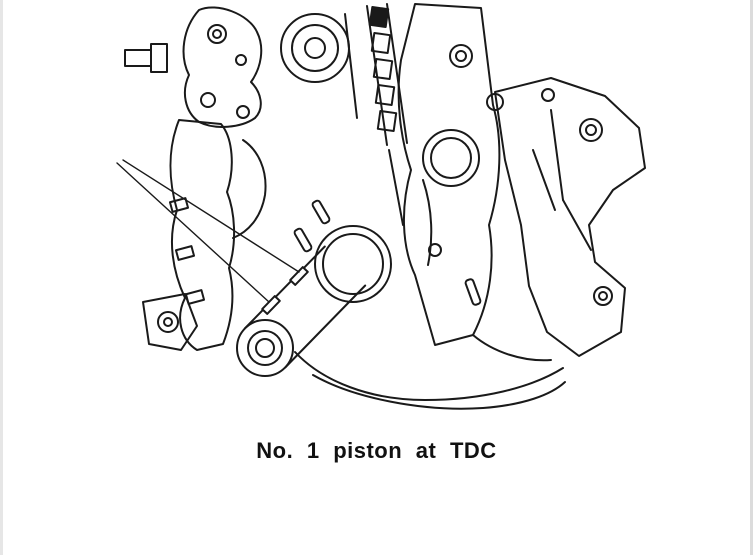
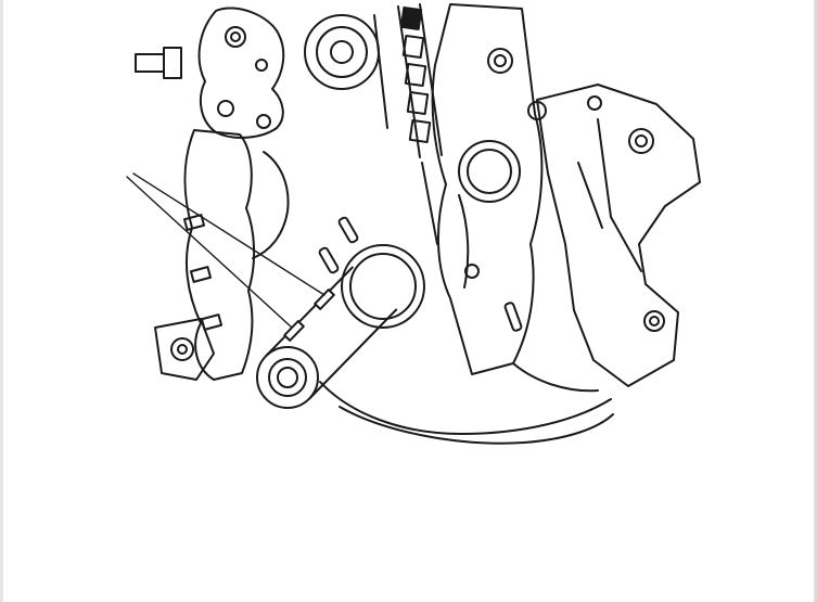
- No. 1 piston at TDC
